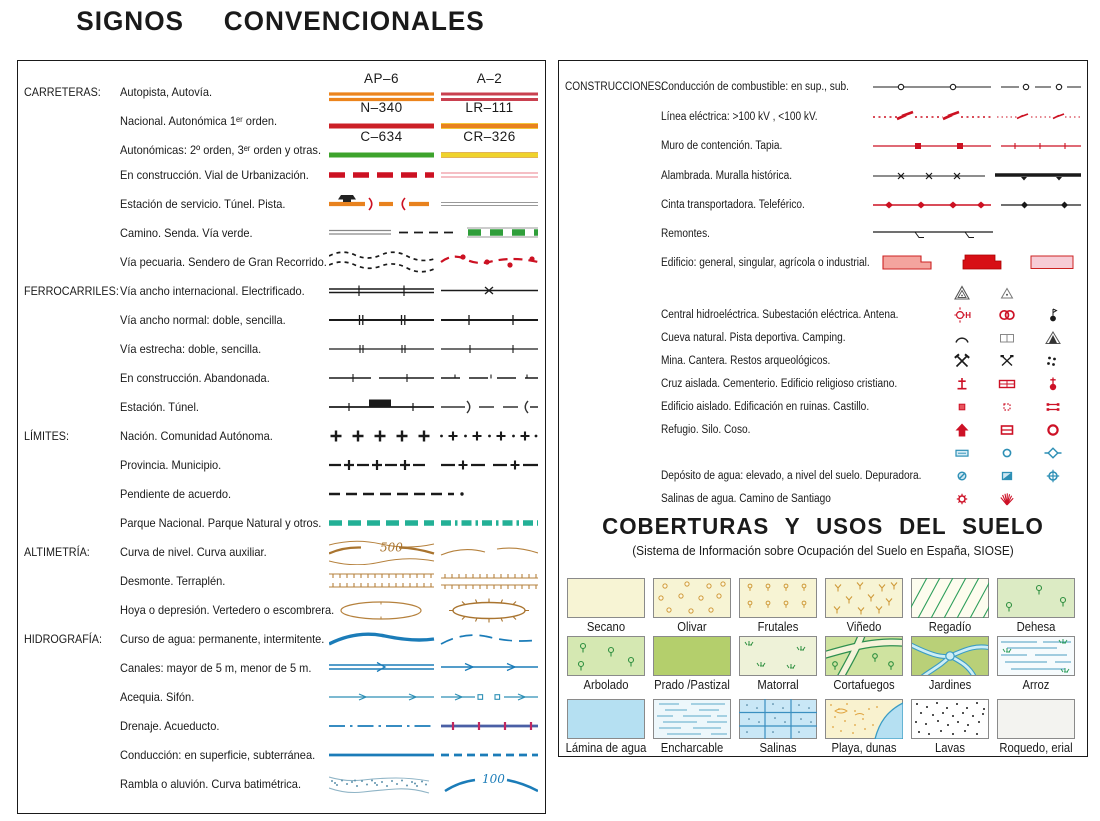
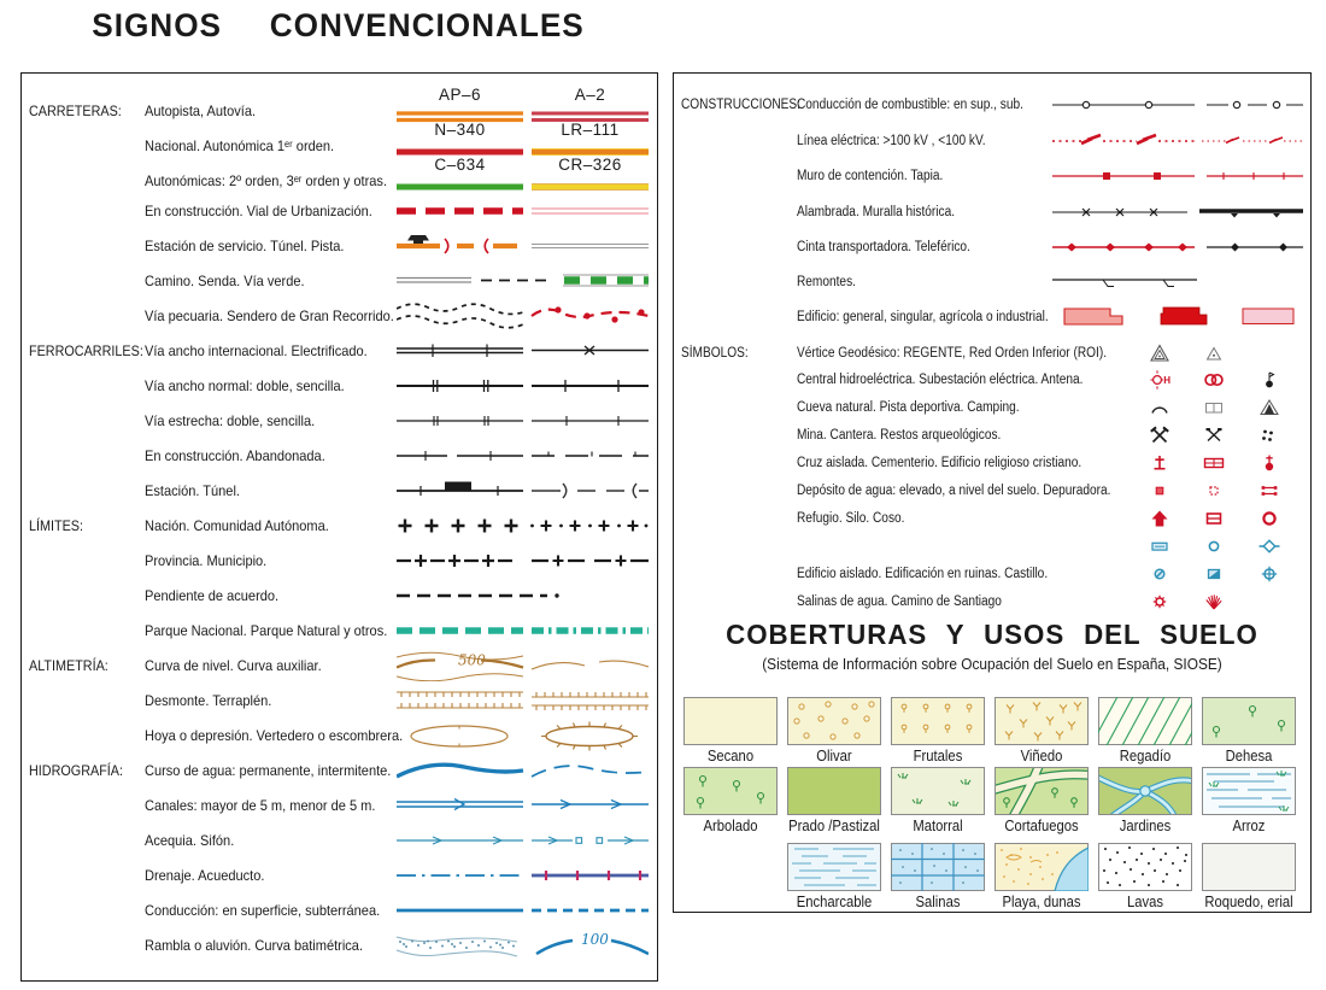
  SIGNOS CONVENCIONALES
  CARRETERAS:
  Autopista, Autovía.
  AP–6
  A–2
  Nacional. Autonómica 1ᵉʳ orden.
  N–340
  LR–111
  Autonómicas: 2º orden, 3ᵉʳ orden y otras.
  C–634
  CR–326
  En construcción. Vial de Urbanización.
  Estación de servicio. Túnel. Pista.
  Camino. Senda. Vía verde.
  Vía pecuaria. Sendero de Gran Recorrido.
  FERROCARRILES:
  Vía ancho internacional. Electrificado.
  Vía ancho normal: doble, sencilla.
  Vía estrecha: doble, sencilla.
  En construcción. Abandonada.
  Estación. Túnel.
  LÍMITES:
  Nación. Comunidad Autónoma.
  Provincia. Municipio.
  Pendiente de acuerdo.
  Parque Nacional. Parque Natural y otros.
  ALTIMETRÍA:
  Curva de nivel. Curva auxiliar.
  500
  Desmonte. Terraplén.
  Hoya o depresión. Vertedero o escombrera.
  HIDROGRAFÍA:
  Curso de agua: permanente, intermitente.
  Canales: mayor de 5 m, menor de 5 m.
  Acequia. Sifón.
  Drenaje. Acueducto.
  Conducción: en superficie, subterránea.
  Rambla o aluvión. Curva batimétrica.
  100
  CONSTRUCCIONES:
  Conducción de combustible: en sup., sub.
  Línea eléctrica: >100 kV , <100 kV.
  Muro de contención. Tapia.
  Alambrada. Muralla histórica.
  Cinta transportadora. Teleférico.
  Remontes.
  Edificio: general, singular, agrícola o industrial.
+ SÍMBOLOS:
+ Vértice Geodésico: REGENTE, Red Orden Inferior (ROI).
  Central hidroeléctrica. Subestación eléctrica. Antena.
  H
  Cueva natural. Pista deportiva. Camping.
  Mina. Cantera. Restos arqueológicos.
  Cruz aislada. Cementerio. Edificio religioso cristiano.
- Edificio aislado. Edificación en ruinas. Castillo.
+ Depósito de agua: elevado, a nivel del suelo. Depuradora.
  Refugio. Silo. Coso.
- Depósito de agua: elevado, a nivel del suelo. Depuradora.
+ Edificio aislado. Edificación en ruinas. Castillo.
  Salinas de agua. Camino de Santiago
  COBERTURAS Y USOS DEL SUELO
  (Sistema de Información sobre Ocupación del Suelo en España, SIOSE)
  Secano
  Olivar
  Frutales
  Viñedo
  Regadío
  Dehesa
  Arbolado
  Prado /Pastizal
  Matorral
  Cortafuegos
  Jardines
  Arroz
- Lámina de agua
  Encharcable
  Salinas
  Playa, dunas
  Lavas
  Roquedo, erial
